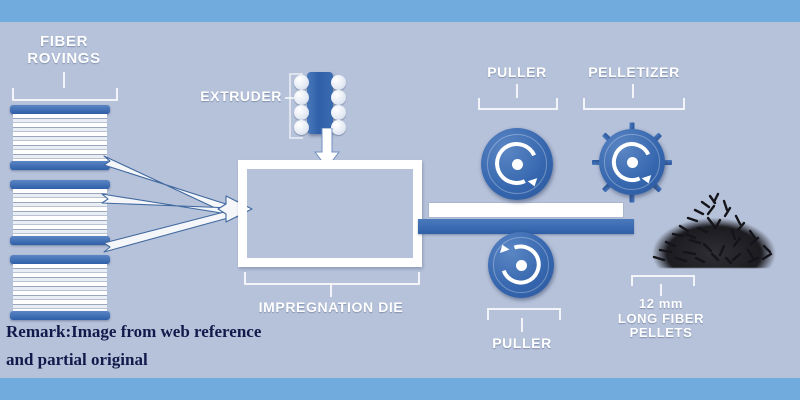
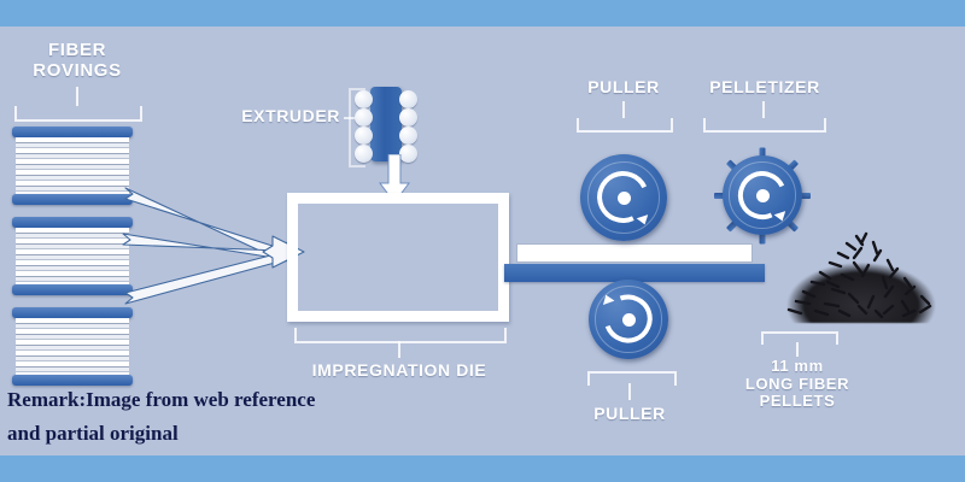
  FIBER
  ROVINGS
  EXTRUDER
  IMPREGNATION DIE
  PULLER
  PULLER
  PELLETIZER
- 12 mm
+ 11 mm
  LONG FIBER
  PELLETS
  Remark:Image from web reference
  and partial original
